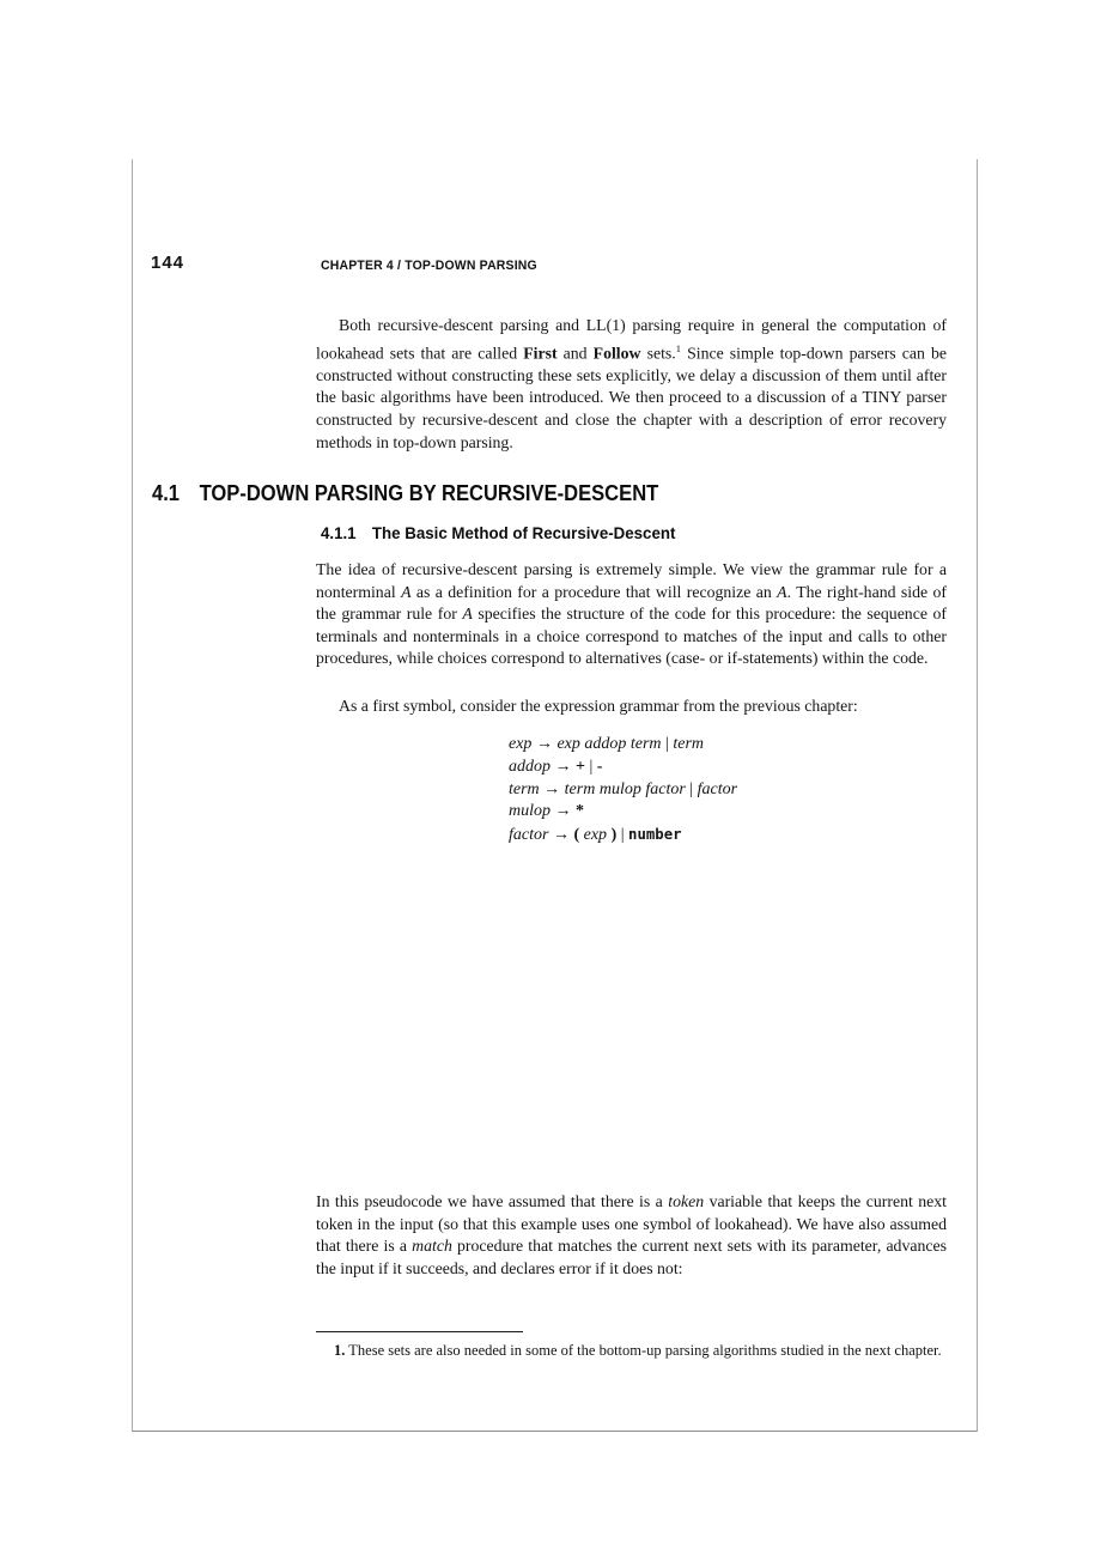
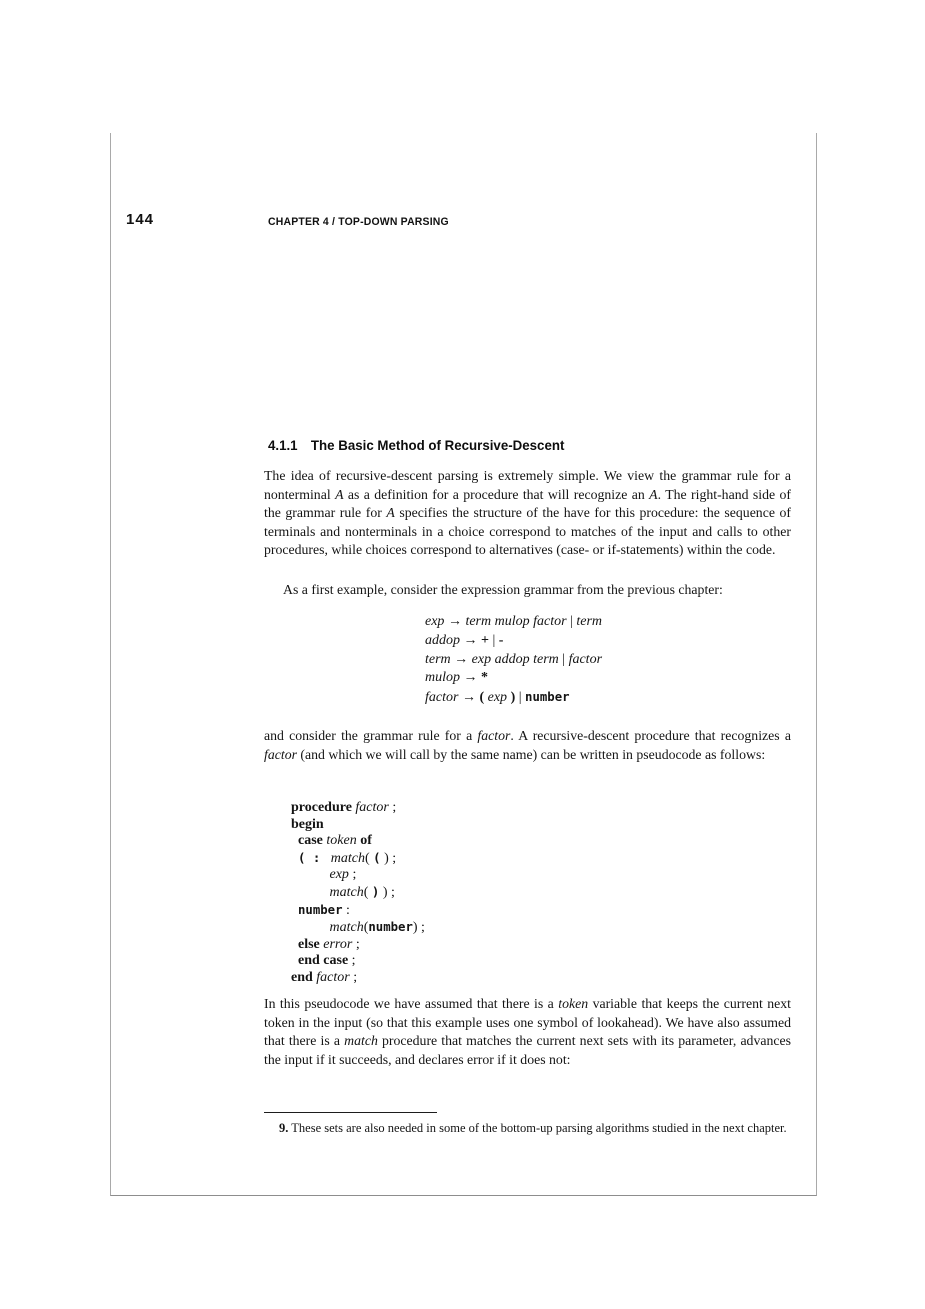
  144
  CHAPTER 4 / TOP-DOWN PARSING
- Both recursive-descent parsing and LL(1) parsing require in general the computation of lookahead sets that are called First and Follow sets.1 Since simple top-down parsers can be constructed without constructing these sets explicitly, we delay a discussion of them until after the basic algorithms have been introduced. We then proceed to a discussion of a TINY parser constructed by recursive-descent and close the chapter with a description of error recovery methods in top-down parsing.
- 4.1
- TOP-DOWN PARSING BY RECURSIVE-DESCENT
  4.1.1
  The Basic Method of Recursive-Descent
- The idea of recursive-descent parsing is extremely simple. We view the grammar rule for a nonterminal A as a definition for a procedure that will recognize an A. The right-hand side of the grammar rule for A specifies the structure of the code for this procedure: the sequence of terminals and nonterminals in a choice correspond to matches of the input and calls to other procedures, while choices correspond to alternatives (case- or if-statements) within the code.
+ The idea of recursive-descent parsing is extremely simple. We view the grammar rule for a nonterminal A as a definition for a procedure that will recognize an A. The right-hand side of the grammar rule for A specifies the structure of the have for this procedure: the sequence of terminals and nonterminals in a choice correspond to matches of the input and calls to other procedures, while choices correspond to alternatives (case- or if-statements) within the code.
- As a first symbol, consider the expression grammar from the previous chapter:
+ As a first example, consider the expression grammar from the previous chapter:
- exp → exp addop term | term
+ exp → term mulop factor | term
  addop → + | -
- term → term mulop factor | factor
+ term → exp addop term | factor
  mulop → *
  factor → ( exp ) | number
+ and consider the grammar rule for a factor. A recursive-descent procedure that recognizes a factor (and which we will call by the same name) can be written in pseudocode as follows:
+ procedure factor ;
+ begin
+ case token of
+ ( : match( ( ) ;
+ exp ;
+ match( ) ) ;
+ number :
+ match(number) ;
+ else error ;
+ end case ;
+ end factor ;
  In this pseudocode we have assumed that there is a token variable that keeps the current next token in the input (so that this example uses one symbol of lookahead). We have also assumed that there is a match procedure that matches the current next sets with its parameter, advances the input if it succeeds, and declares error if it does not:
- 1. These sets are also needed in some of the bottom-up parsing algorithms studied in the next chapter.
+ 9. These sets are also needed in some of the bottom-up parsing algorithms studied in the next chapter.
